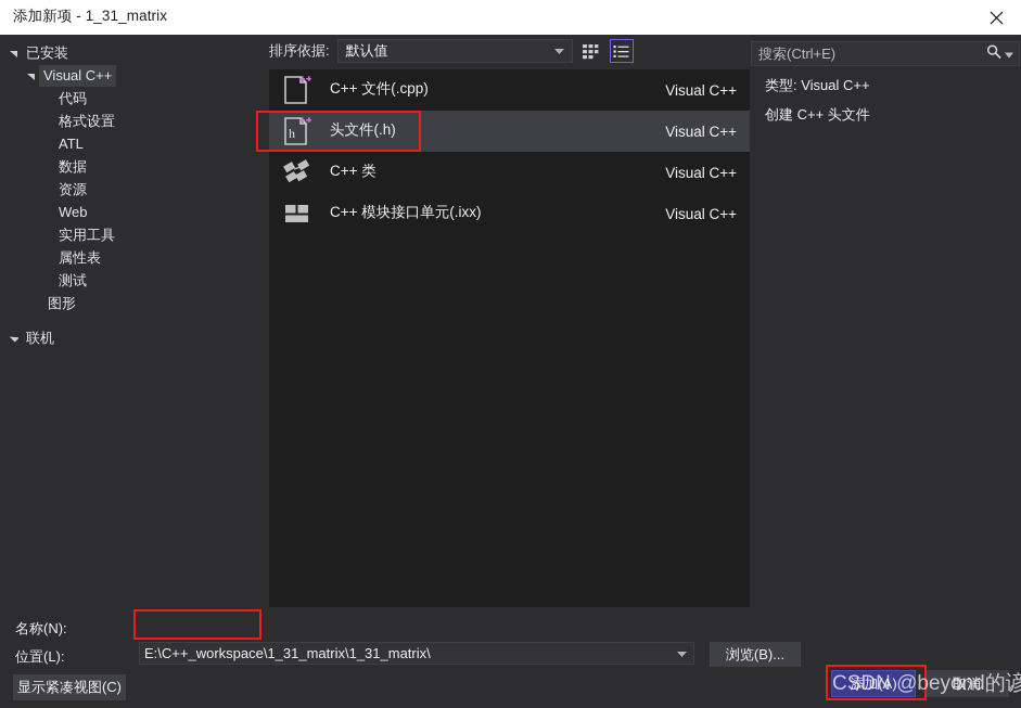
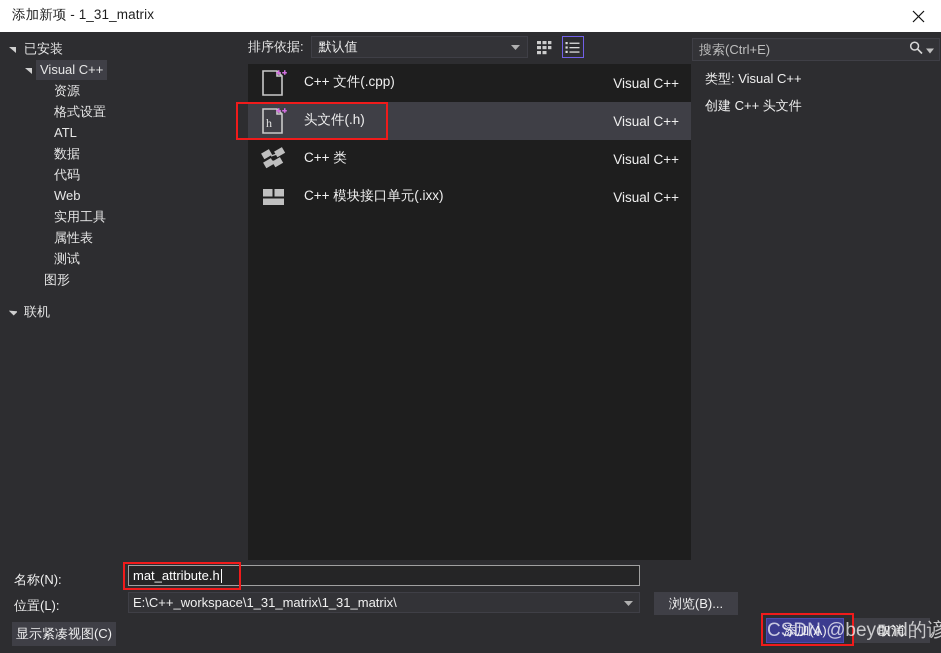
  添加新项 - 1_31_matrix
  已安装
  Visual C++
- 代码
+ 资源
  格式设置
  ATL
  数据
- 资源
+ 代码
  Web
  实用工具
  属性表
  测试
  图形
  联机
  排序依据:
  默认值
  C++ 文件(.cpp)
  Visual C++
  h
  头文件(.h)
  Visual C++
  C++ 类
  Visual C++
  C++ 模块接口单元(.ixx)
  Visual C++
  搜索(Ctrl+E)
  类型: Visual C++
  创建 C++ 头文件
  名称(N):
+ mat_attribute.h
  位置(L):
  E:\C++_workspace\1_31_matrix\1_31_matrix\
  浏览(B)...
  显示紧凑视图(C)
  添加(A)
  取消
  CSDN @beyond的谚
